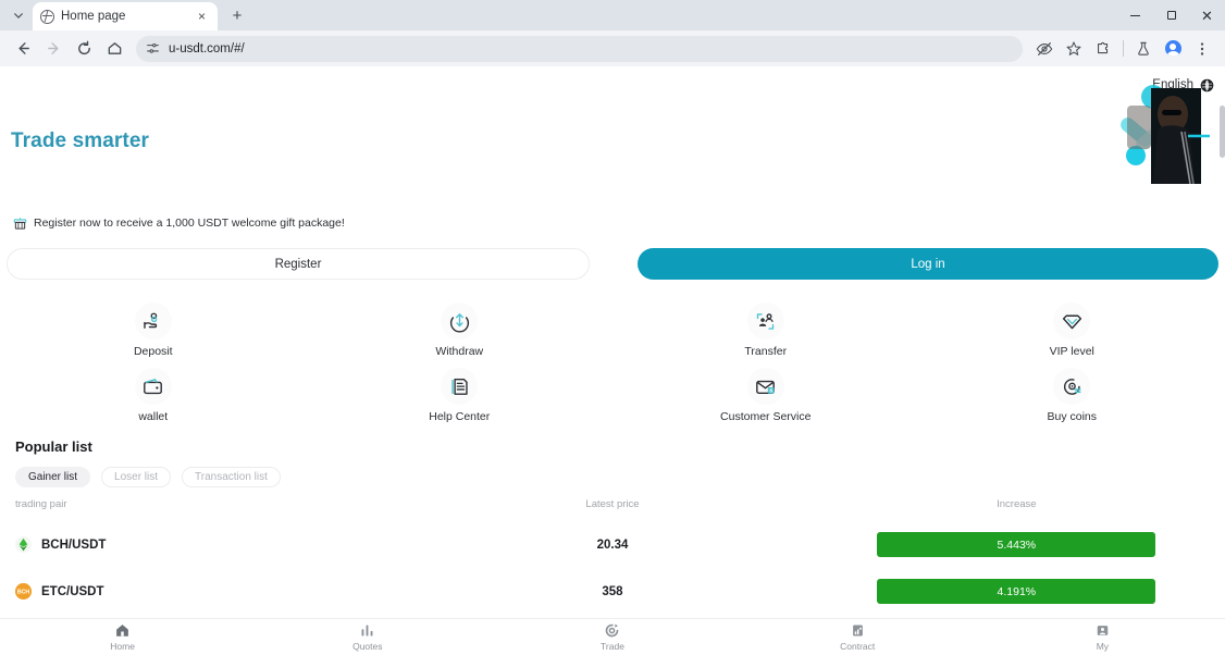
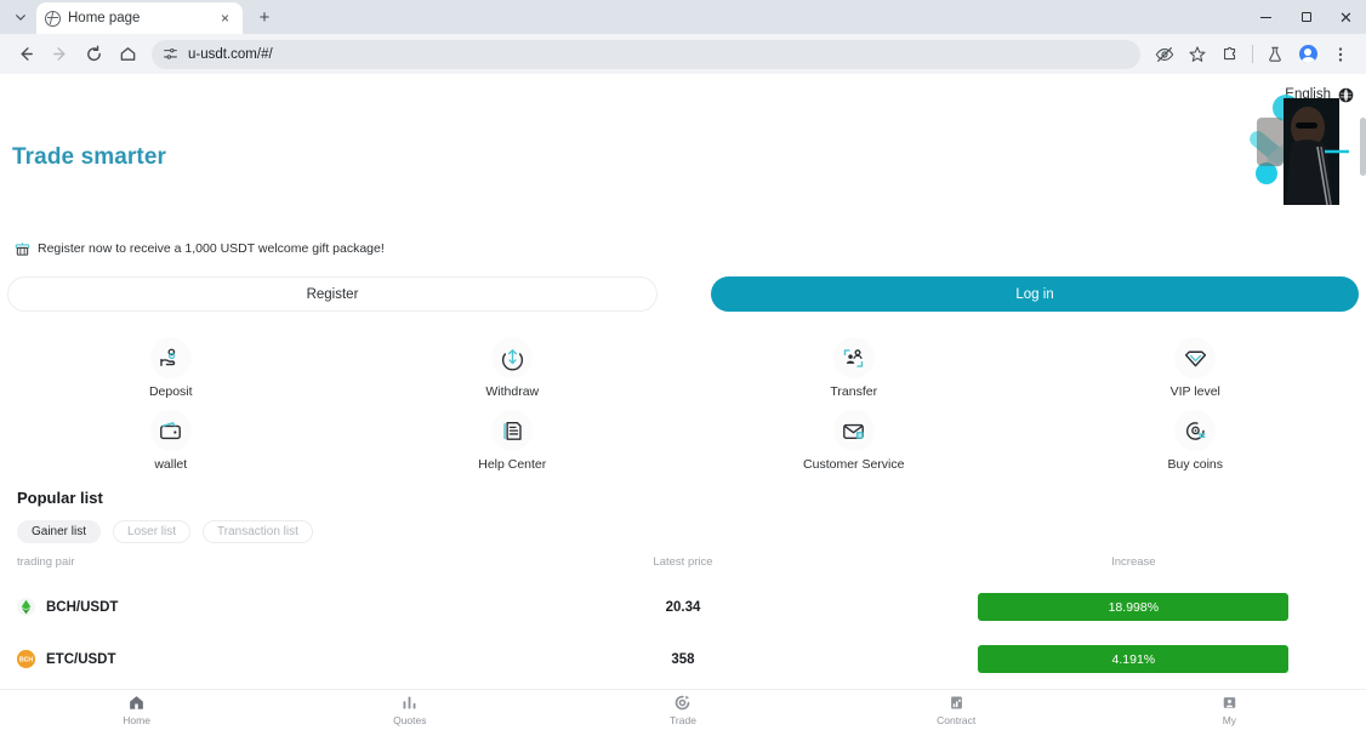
  Home page
  ×
  +
  ✕
  u-usdt.com/#/
  English
  Trade smarter
  Register now to receive a 1,000 USDT welcome gift package!
  Register
  Log in
  Deposit
  Withdraw
  Transfer
  VIP level
  wallet
  Help Center
  Customer Service
  Buy coins
  Popular list
  Gainer list
  Loser list
  Transaction list
  trading pair
  Latest price
  Increase
  BCH/USDT
  20.34
- 5.443%
+ 18.998%
  ETC/USDT
  358
  4.191%
  Home
  Quotes
  Trade
  Contract
  My
